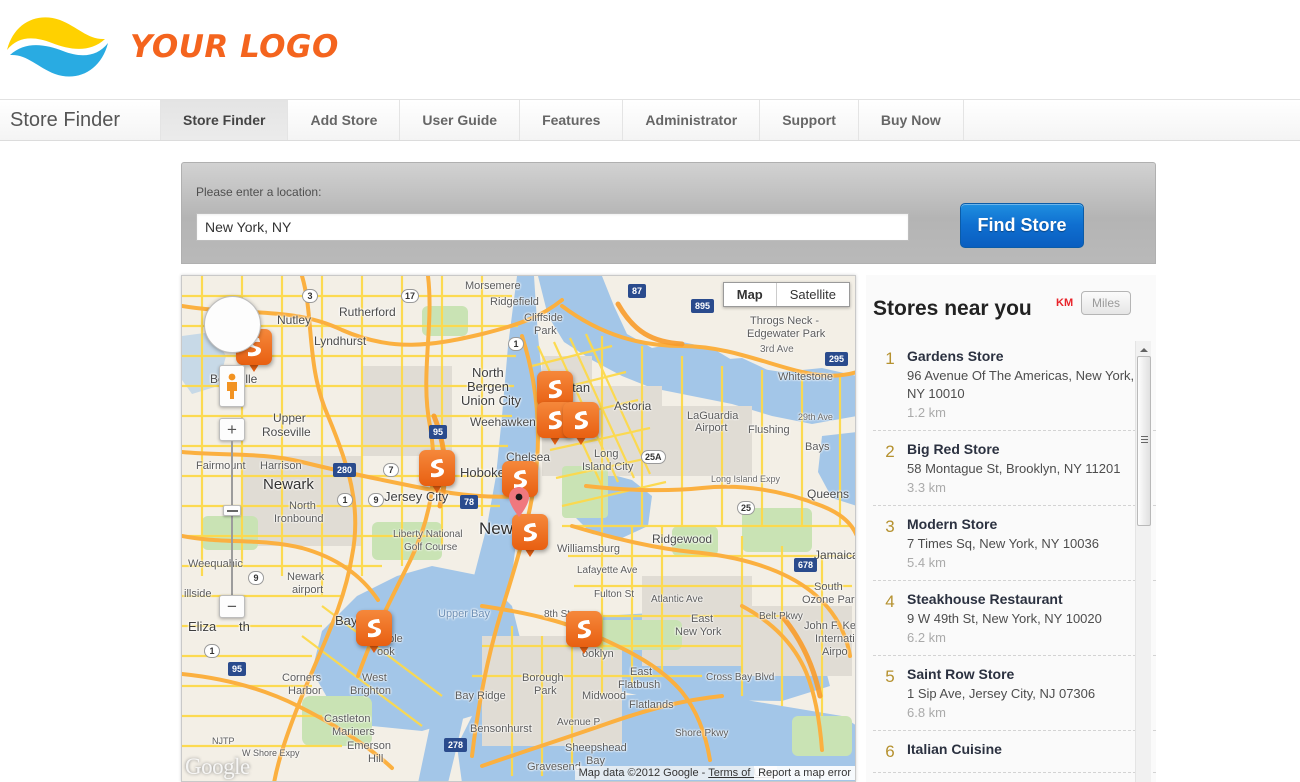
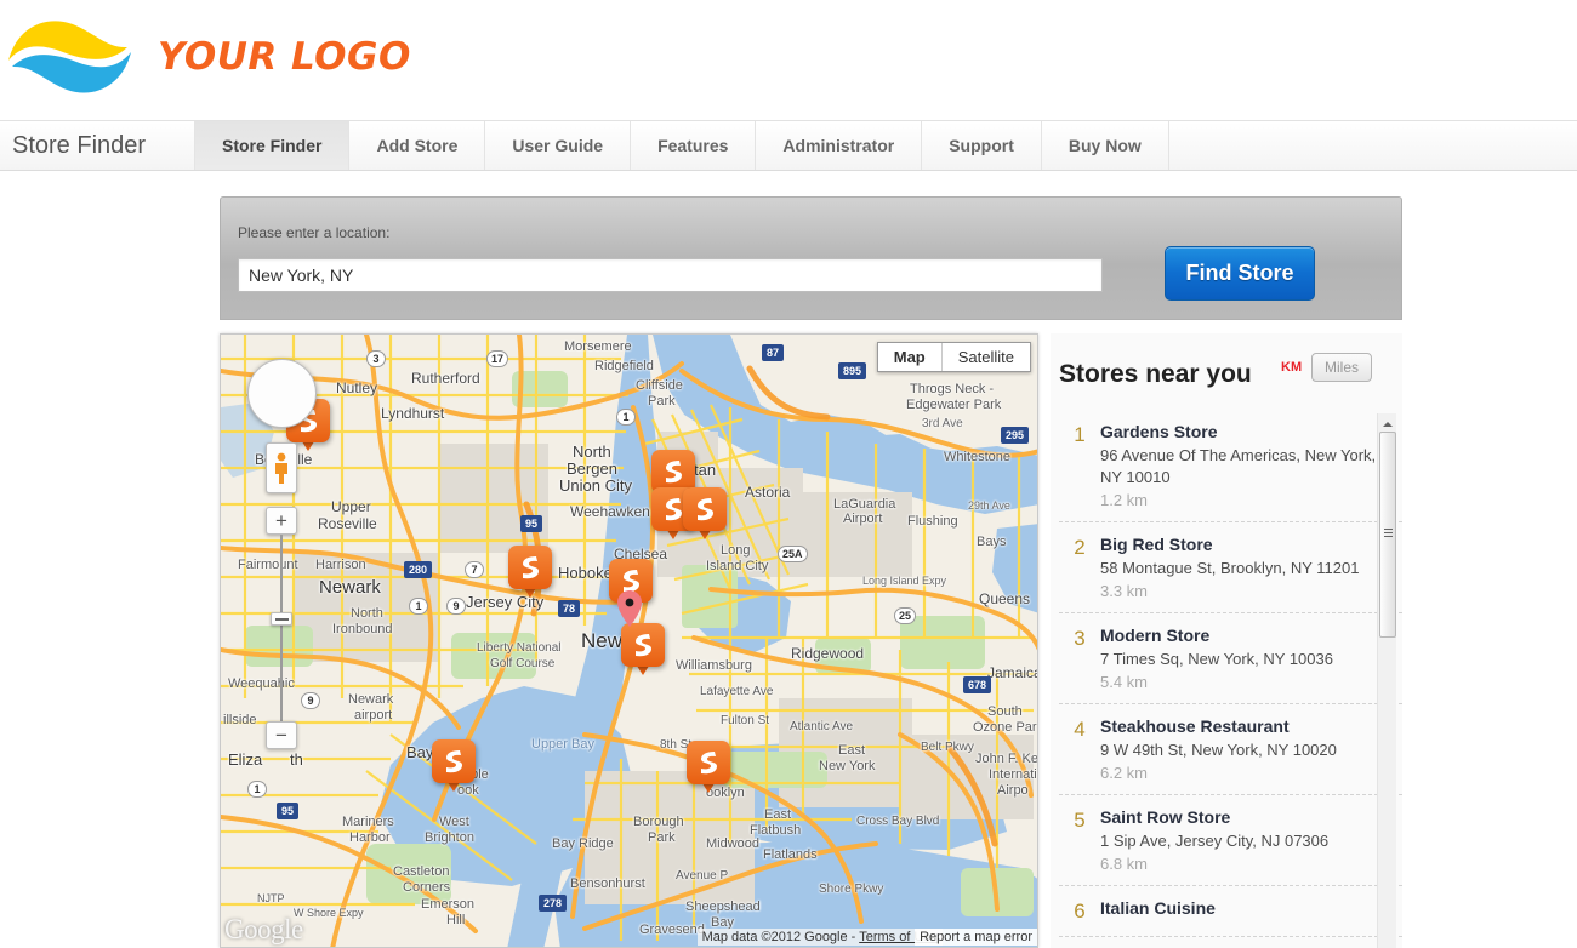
  YOUR LOGO
  Store Finder
  Store Finder
  Add Store
  User Guide
  Features
  Administrator
  Support
  Buy Now
  Please enter a location:
  New York, NY
  Find Store
  Morsemere
  Ridgefield
  Cliffside
  Park
  Throgs Neck -
  Edgewater Park
  Rutherford
  Nutley
  Lyndhurst
  Whitestone
  North
  Bergen
  3rd Ave
  Union City
  LaGuardia
  Airport
  Flushing
  Weehawken
  Astoria
  29th Ave
  Upper
  Roseville
  Bays
  Chelsea
  Long
  Island City
  Fairmount
  Harrison
  Hobok
  Newark
  Jersey City
  Queens
  Long Island Expy
  North
  Ironbound
  New
  Liberty National
  Golf Course
  Ridgewood
  Jamaic
  Weequaic
  Williamsburg
  Newark
  airport
  Lafayette Ave
  South
  Ozone Par
  illside
  Fulton St
  Atlantic Ave
  Upper Bay
  8th S
  Belt Pkwy
  East
  New York
  John F. Ke
  Internati
  Airpo
  Eliza
  th
  ook
  ooklyn
- Corners
+ Mariners
  Harbor
  West
  Brighton
  Bay Ridge
  Borough
  Park
  Midwood
  East
  Flatbush
  Flatlands
  Cross Bay Blvd
  Castleton
- Mariners
+ Corners
  Emerson
  Hill
  Bensonhurst
  Avenue P
  Sheepshead
  Bay
  Gravesend
  Shore Pkwy
  W Shore Expy
  NJTP
  3
  17
  1
  87
  895
  295
  95
  25A
  280
  7
  1
  9
  78
  25
  678
  9
  1
  95
  278
  Map
  Satellite
  +
  −
  Google
  Map data ©2012 Google - Terms of
  Report a map error
  Stores near you
  KM
  Miles
  1
  Gardens Store
  96 Avenue Of The Americas, New York, NY 10010
  1.2 km
  2
  Big Red Store
  58 Montague St, Brooklyn, NY 11201
  3.3 km
  3
  Modern Store
  7 Times Sq, New York, NY 10036
  5.4 km
  4
  Steakhouse Restaurant
  9 W 49th St, New York, NY 10020
  6.2 km
  5
  Saint Row Store
  1 Sip Ave, Jersey City, NJ 07306
  6.8 km
  6
  Italian Cuisine
